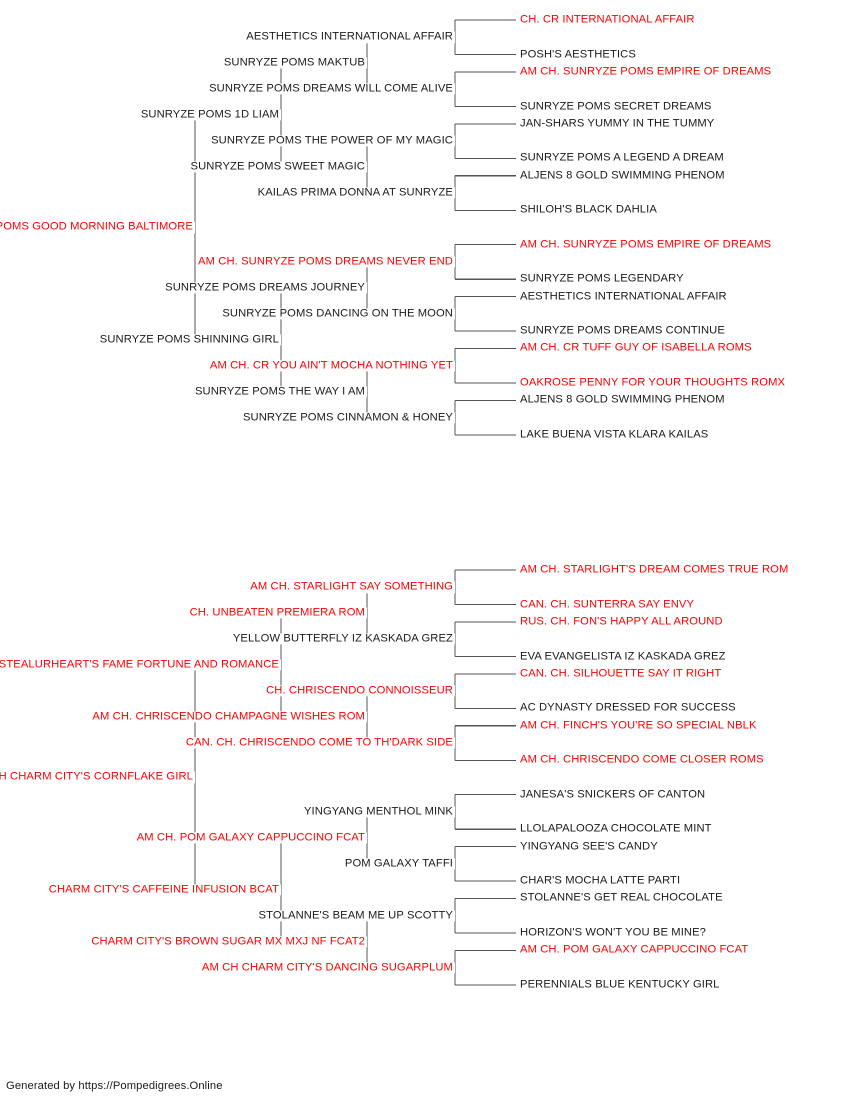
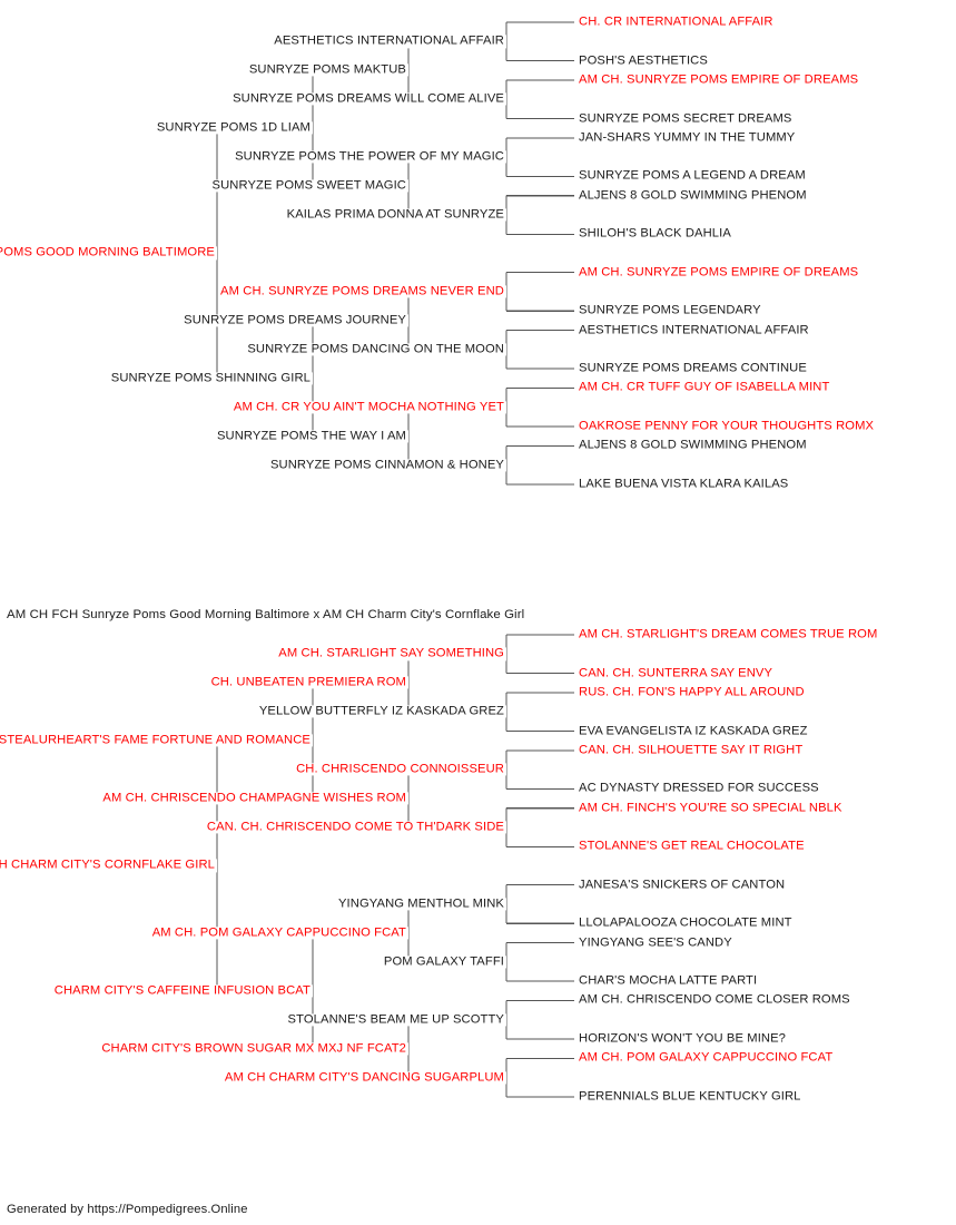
  CH. CR INTERNATIONAL AFFAIR
  POSH'S AESTHETICS
  AM CH. SUNRYZE POMS EMPIRE OF DREAMS
  SUNRYZE POMS SECRET DREAMS
  JAN-SHARS YUMMY IN THE TUMMY
  SUNRYZE POMS A LEGEND A DREAM
  ALJENS 8 GOLD SWIMMING PHENOM
  SHILOH'S BLACK DAHLIA
  AM CH. SUNRYZE POMS EMPIRE OF DREAMS
  SUNRYZE POMS LEGENDARY
  AESTHETICS INTERNATIONAL AFFAIR
  SUNRYZE POMS DREAMS CONTINUE
- AM CH. CR TUFF GUY OF ISABELLA ROMS
+ AM CH. CR TUFF GUY OF ISABELLA MINT
  OAKROSE PENNY FOR YOUR THOUGHTS ROMX
  ALJENS 8 GOLD SWIMMING PHENOM
  LAKE BUENA VISTA KLARA KAILAS
  AESTHETICS INTERNATIONAL AFFAIR
  SUNRYZE POMS DREAMS WILL COME ALIVE
  SUNRYZE POMS THE POWER OF MY MAGIC
  KAILAS PRIMA DONNA AT SUNRYZE
  AM CH. SUNRYZE POMS DREAMS NEVER END
  SUNRYZE POMS DANCING ON THE MOON
  AM CH. CR YOU AIN'T MOCHA NOTHING YET
  SUNRYZE POMS CINNAMON & HONEY
  SUNRYZE POMS MAKTUB
  SUNRYZE POMS SWEET MAGIC
  SUNRYZE POMS DREAMS JOURNEY
  SUNRYZE POMS THE WAY I AM
  SUNRYZE POMS 1D LIAM
  SUNRYZE POMS SHINNING GIRL
  AM CH. STARLIGHT'S DREAM COMES TRUE ROM
  CAN. CH. SUNTERRA SAY ENVY
  RUS. CH. FON'S HAPPY ALL AROUND
  EVA EVANGELISTA IZ KASKADA GREZ
  CAN. CH. SILHOUETTE SAY IT RIGHT
  AC DYNASTY DRESSED FOR SUCCESS
  AM CH. FINCH'S YOU'RE SO SPECIAL NBLK
- AM CH. CHRISCENDO COME CLOSER ROMS
+ STOLANNE'S GET REAL CHOCOLATE
  JANESA'S SNICKERS OF CANTON
  LLOLAPALOOZA CHOCOLATE MINT
  YINGYANG SEE'S CANDY
  CHAR'S MOCHA LATTE PARTI
- STOLANNE'S GET REAL CHOCOLATE
+ AM CH. CHRISCENDO COME CLOSER ROMS
  HORIZON'S WON'T YOU BE MINE?
  AM CH. POM GALAXY CAPPUCCINO FCAT
  PERENNIALS BLUE KENTUCKY GIRL
  AM CH. STARLIGHT SAY SOMETHING
  YELLOW BUTTERFLY IZ KASKADA GREZ
  CH. CHRISCENDO CONNOISSEUR
  CAN. CH. CHRISCENDO COME TO TH'DARK SIDE
  YINGYANG MENTHOL MINK
  POM GALAXY TAFFI
  STOLANNE'S BEAM ME UP SCOTTY
  AM CH CHARM CITY'S DANCING SUGARPLUM
  CH. UNBEATEN PREMIERA ROM
  AM CH. CHRISCENDO CHAMPAGNE WISHES ROM
  AM CH. POM GALAXY CAPPUCCINO FCAT
  CHARM CITY'S BROWN SUGAR MX MXJ NF FCAT2
  STEALURHEART'S FAME FORTUNE AND ROMANCE
  CHARM CITY'S CAFFEINE INFUSION BCAT
  H CHARM CITY'S CORNFLAKE GIRL
+ AM CH FCH Sunryze Poms Good Morning Baltimore x AM CH Charm City's Cornflake Girl
  Generated by https://Pompedigrees.Online
